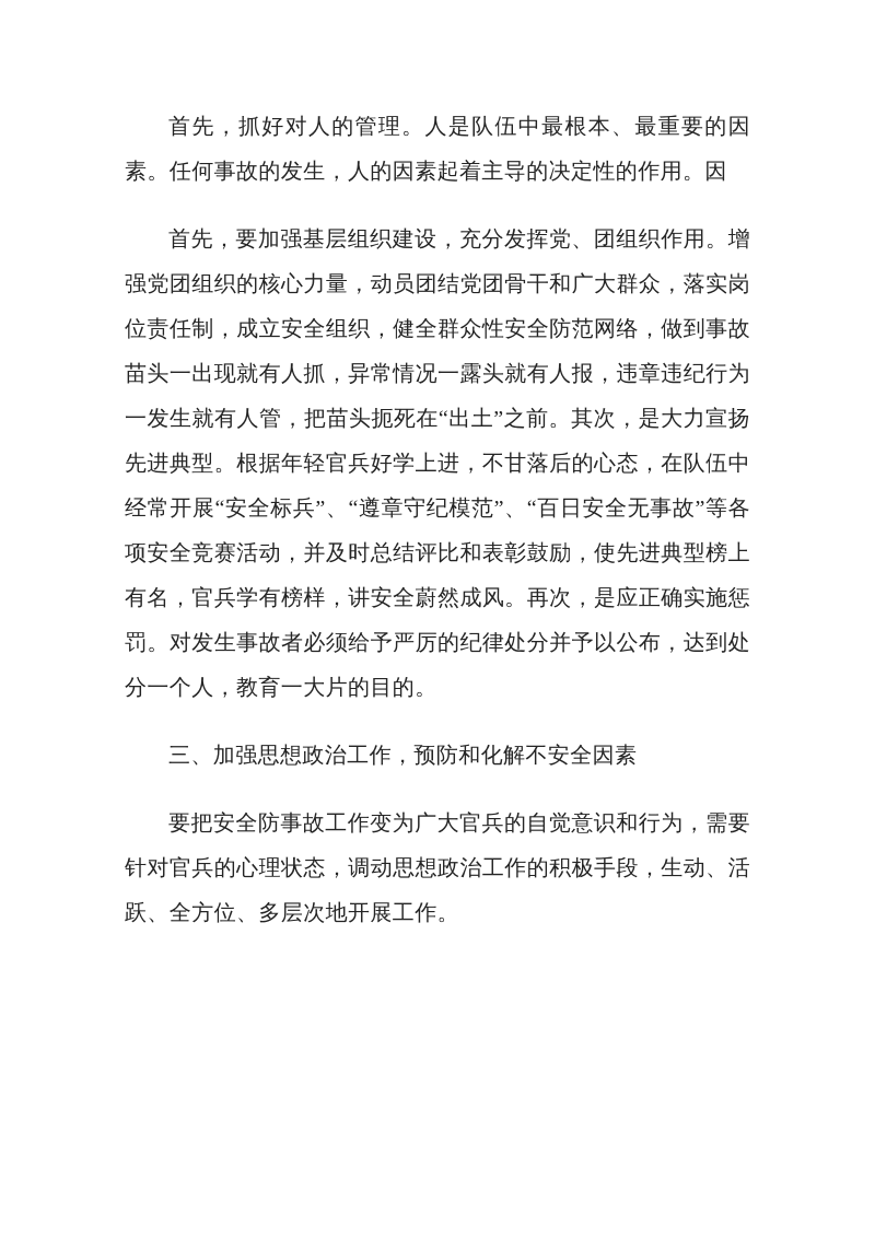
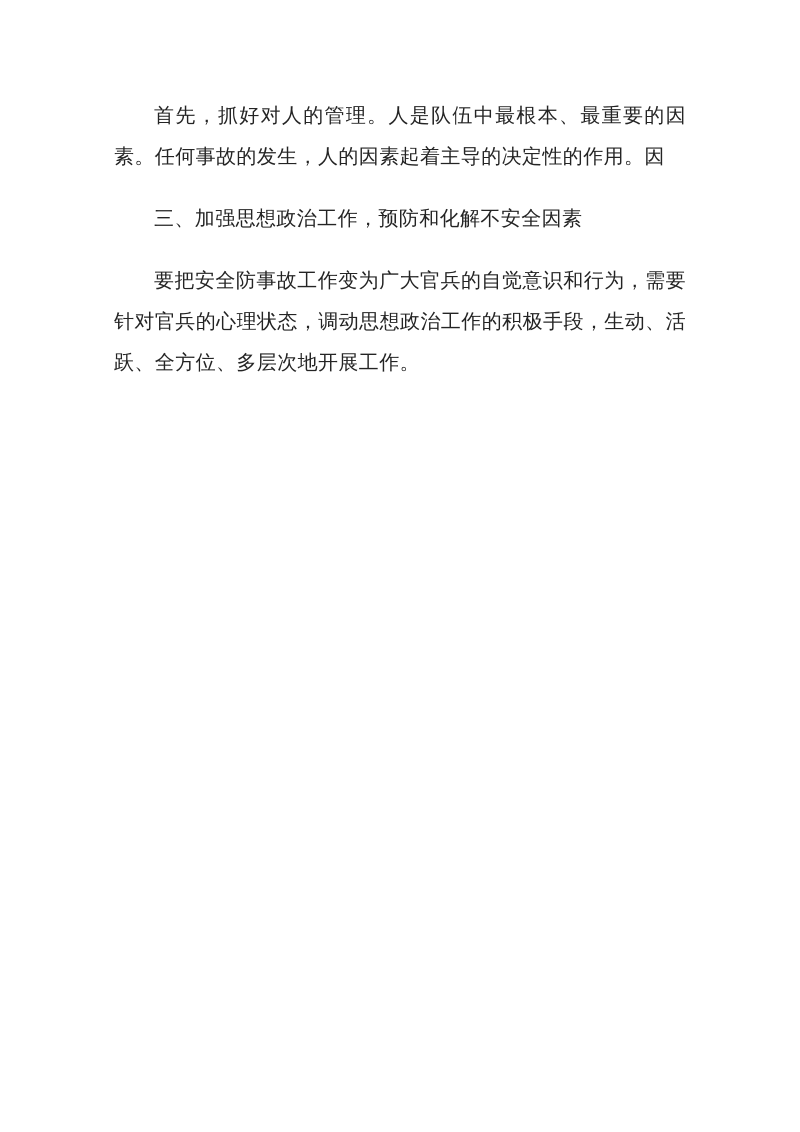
  首先，抓好对人的管理。人是队伍中最根本、最重要的因素。任何事故的发生，人的因素起着主导的决定性的作用。因
- 首先，要加强基层组织建设，充分发挥党、团组织作用。增强党团组织的核心力量，动员团结党团骨干和广大群众，落实岗位责任制，成立安全组织，健全群众性安全防范网络，做到事故苗头一出现就有人抓，异常情况一露头就有人报，违章违纪行为一发生就有人管，把苗头扼死在“出土”之前。其次，是大力宣扬先进典型。根据年轻官兵好学上进，不甘落后的心态，在队伍中经常开展“安全标兵”、“遵章守纪模范”、“百日安全无事故”等各项安全竞赛活动，并及时总结评比和表彰鼓励，使先进典型榜上有名，官兵学有榜样，讲安全蔚然成风。再次，是应正确实施惩罚。对发生事故者必须给予严厉的纪律处分并予以公布，达到处分一个人，教育一大片的目的。
  三、加强思想政治工作，预防和化解不安全因素
  要把安全防事故工作变为广大官兵的自觉意识和行为，需要针对官兵的心理状态，调动思想政治工作的积极手段，生动、活跃、全方位、多层次地开展工作。
